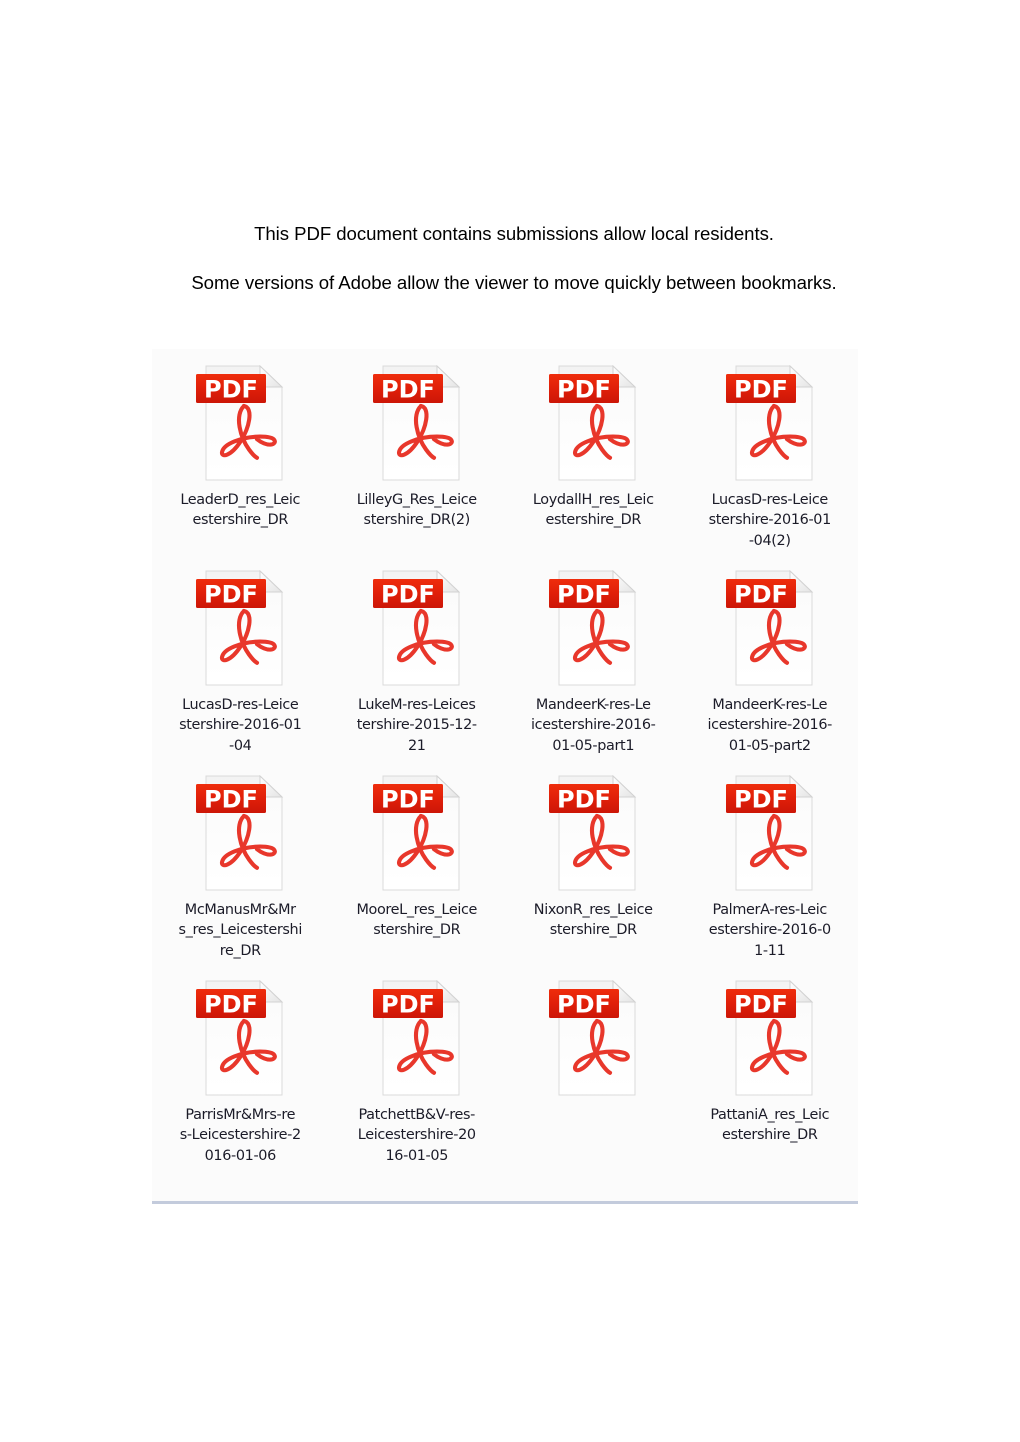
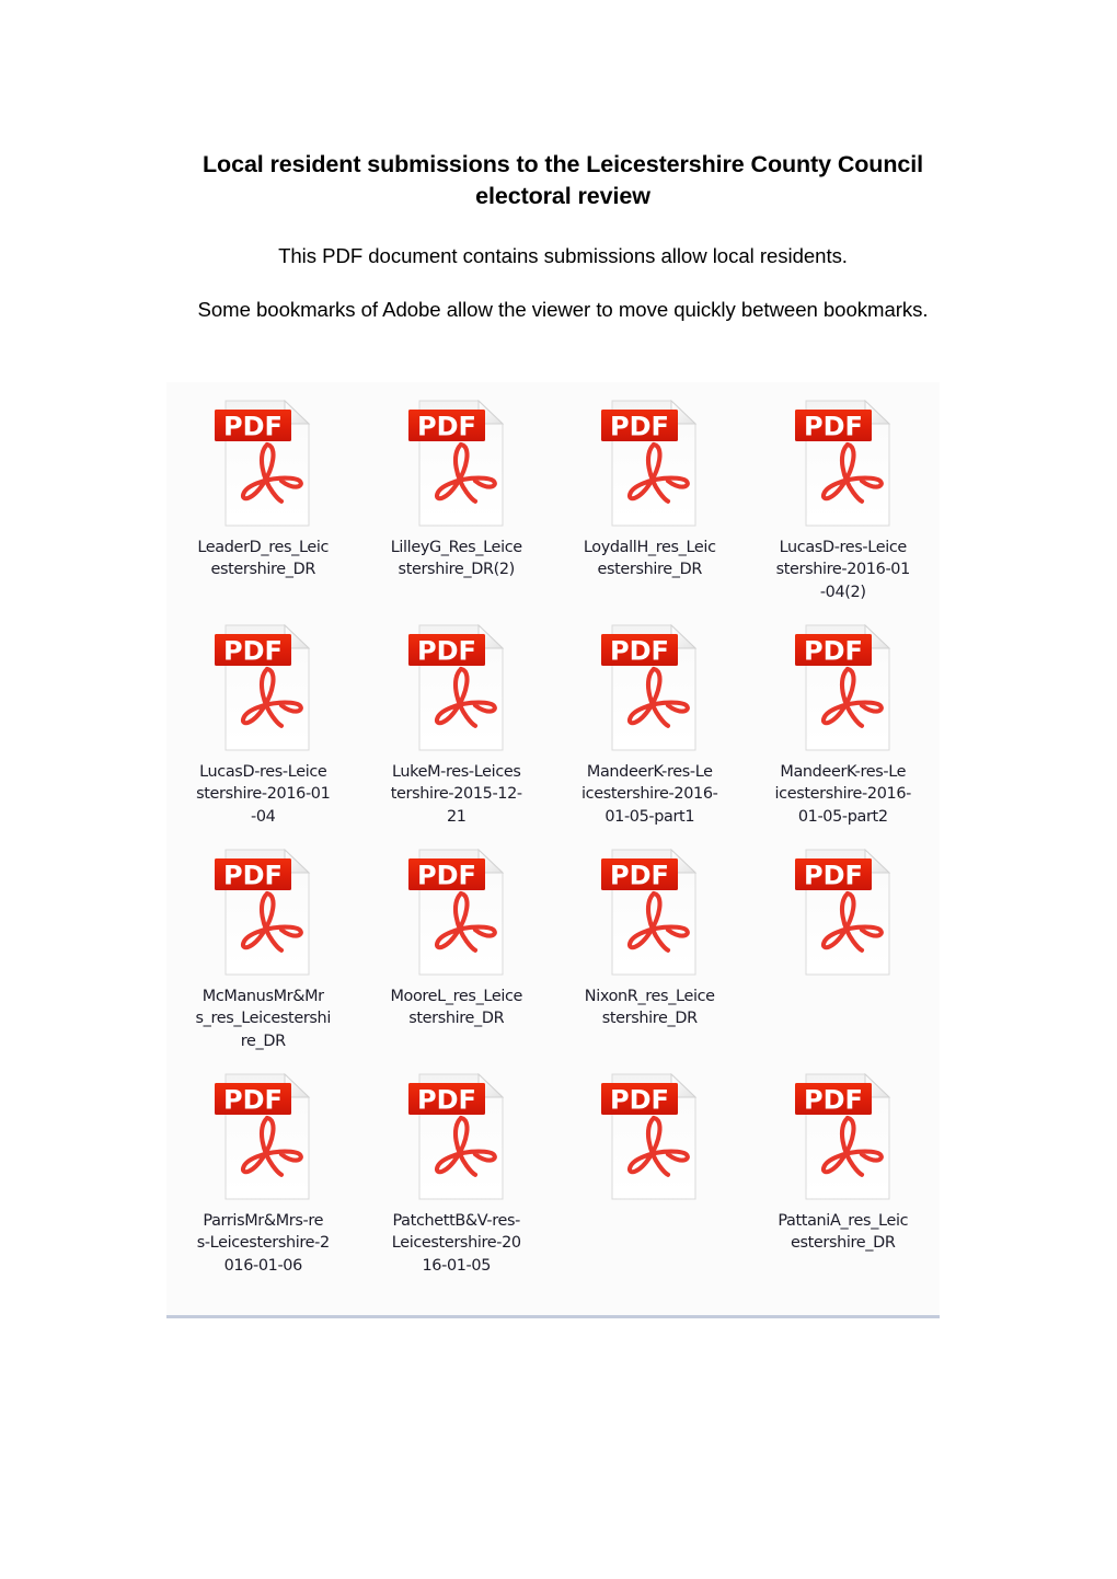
+ Local resident submissions to the Leicestershire County Council electoral review
  This PDF document contains submissions allow local residents.
- Some versions of Adobe allow the viewer to move quickly between bookmarks.
+ Some bookmarks of Adobe allow the viewer to move quickly between bookmarks.
  PDF
  LeaderD_res_Leic
  estershire_DR
  PDF
  LilleyG_Res_Leice
  stershire_DR(2)
  PDF
  LoydallH_res_Leic
  estershire_DR
  PDF
  LucasD-res-Leice
  stershire-2016-01
  -04(2)
  PDF
  LucasD-res-Leice
  stershire-2016-01
  -04
  PDF
  LukeM-res-Leices
  tershire-2015-12-
  21
  PDF
  MandeerK-res-Le
  icestershire-2016-
  01-05-part1
  PDF
  MandeerK-res-Le
  icestershire-2016-
  01-05-part2
  PDF
  McManusMr&Mr
  s_res_Leicestershi
  re_DR
  PDF
  MooreL_res_Leice
  stershire_DR
  PDF
  NixonR_res_Leice
  stershire_DR
  PDF
- PalmerA-res-Leic
- estershire-2016-0
- 1-11
  PDF
  ParrisMr&Mrs-re
  s-Leicestershire-2
  016-01-06
  PDF
  PatchettB&V-res-
  Leicestershire-20
  16-01-05
  PDF
  PDF
  PattaniA_res_Leic
  estershire_DR
